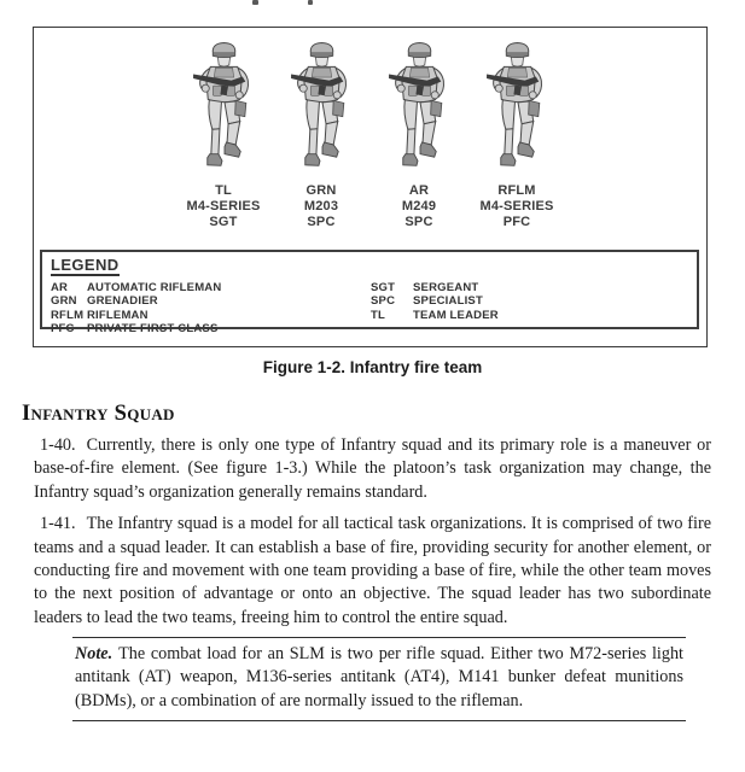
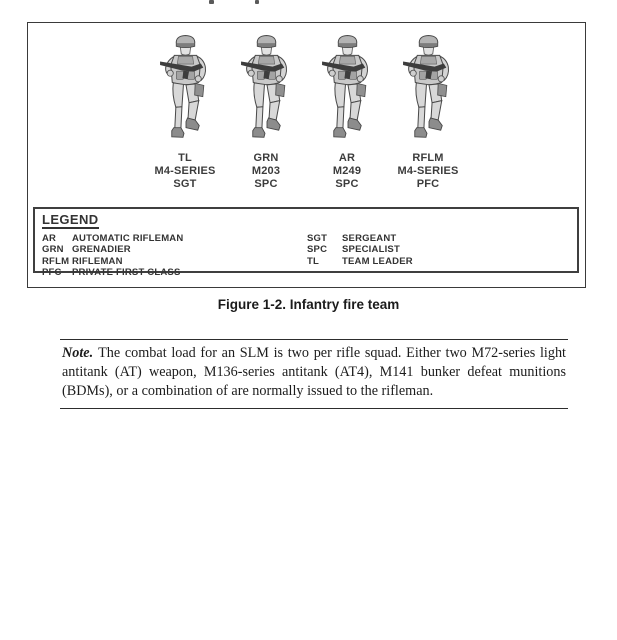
  TL
  M4-SERIES
  SGT
  GRN
  M203
  SPC
  AR
  M249
  SPC
  RFLM
  M4-SERIES
  PFC
  LEGEND
  AR
  AUTOMATIC RIFLEMAN
  GRN
  GRENADIER
  RFLM
  RIFLEMAN
  PFC
  PRIVATE FIRST CLASS
  SGT
  SERGEANT
  SPC
  SPECIALIST
  TL
  TEAM LEADER
  Figure 1-2. Infantry fire team
- Infantry Squad
- 1-40. Currently, there is only one type of Infantry squad and its primary role is a maneuver or base-of-fire element. (See figure 1-3.) While the platoon’s task organization may change, the Infantry squad’s organization generally remains standard.
- 1-41. The Infantry squad is a model for all tactical task organizations. It is comprised of two fire teams and a squad leader. It can establish a base of fire, providing security for another element, or conducting fire and movement with one team providing a base of fire, while the other team moves to the next position of advantage or onto an objective. The squad leader has two subordinate leaders to lead the two teams, freeing him to control the entire squad.
  Note. The combat load for an SLM is two per rifle squad. Either two M72-series light antitank (AT) weapon, M136-series antitank (AT4), M141 bunker defeat munitions (BDMs), or a combination of are normally issued to the rifleman.
